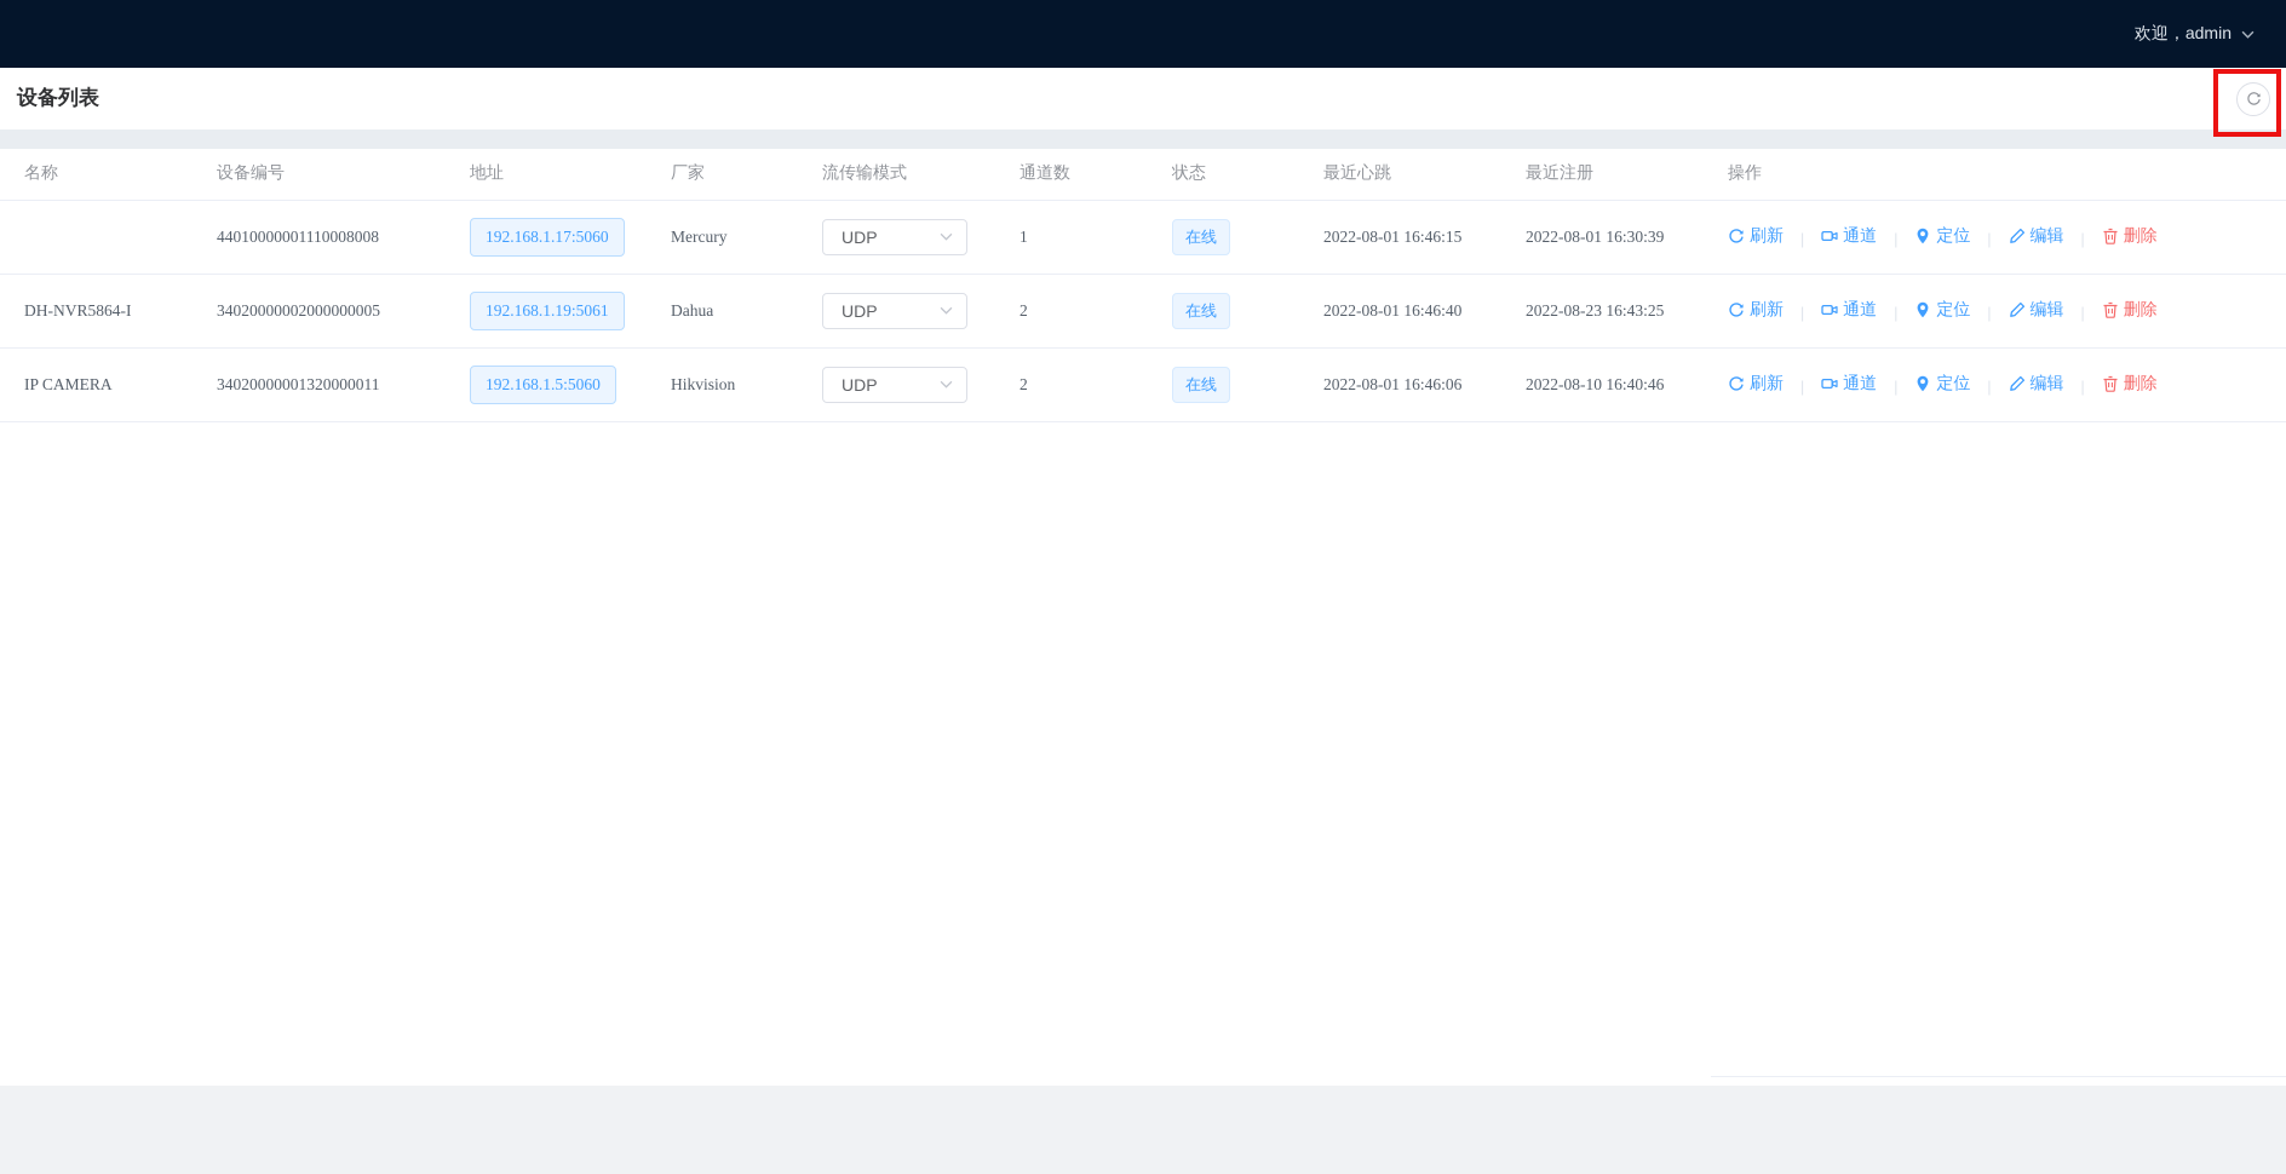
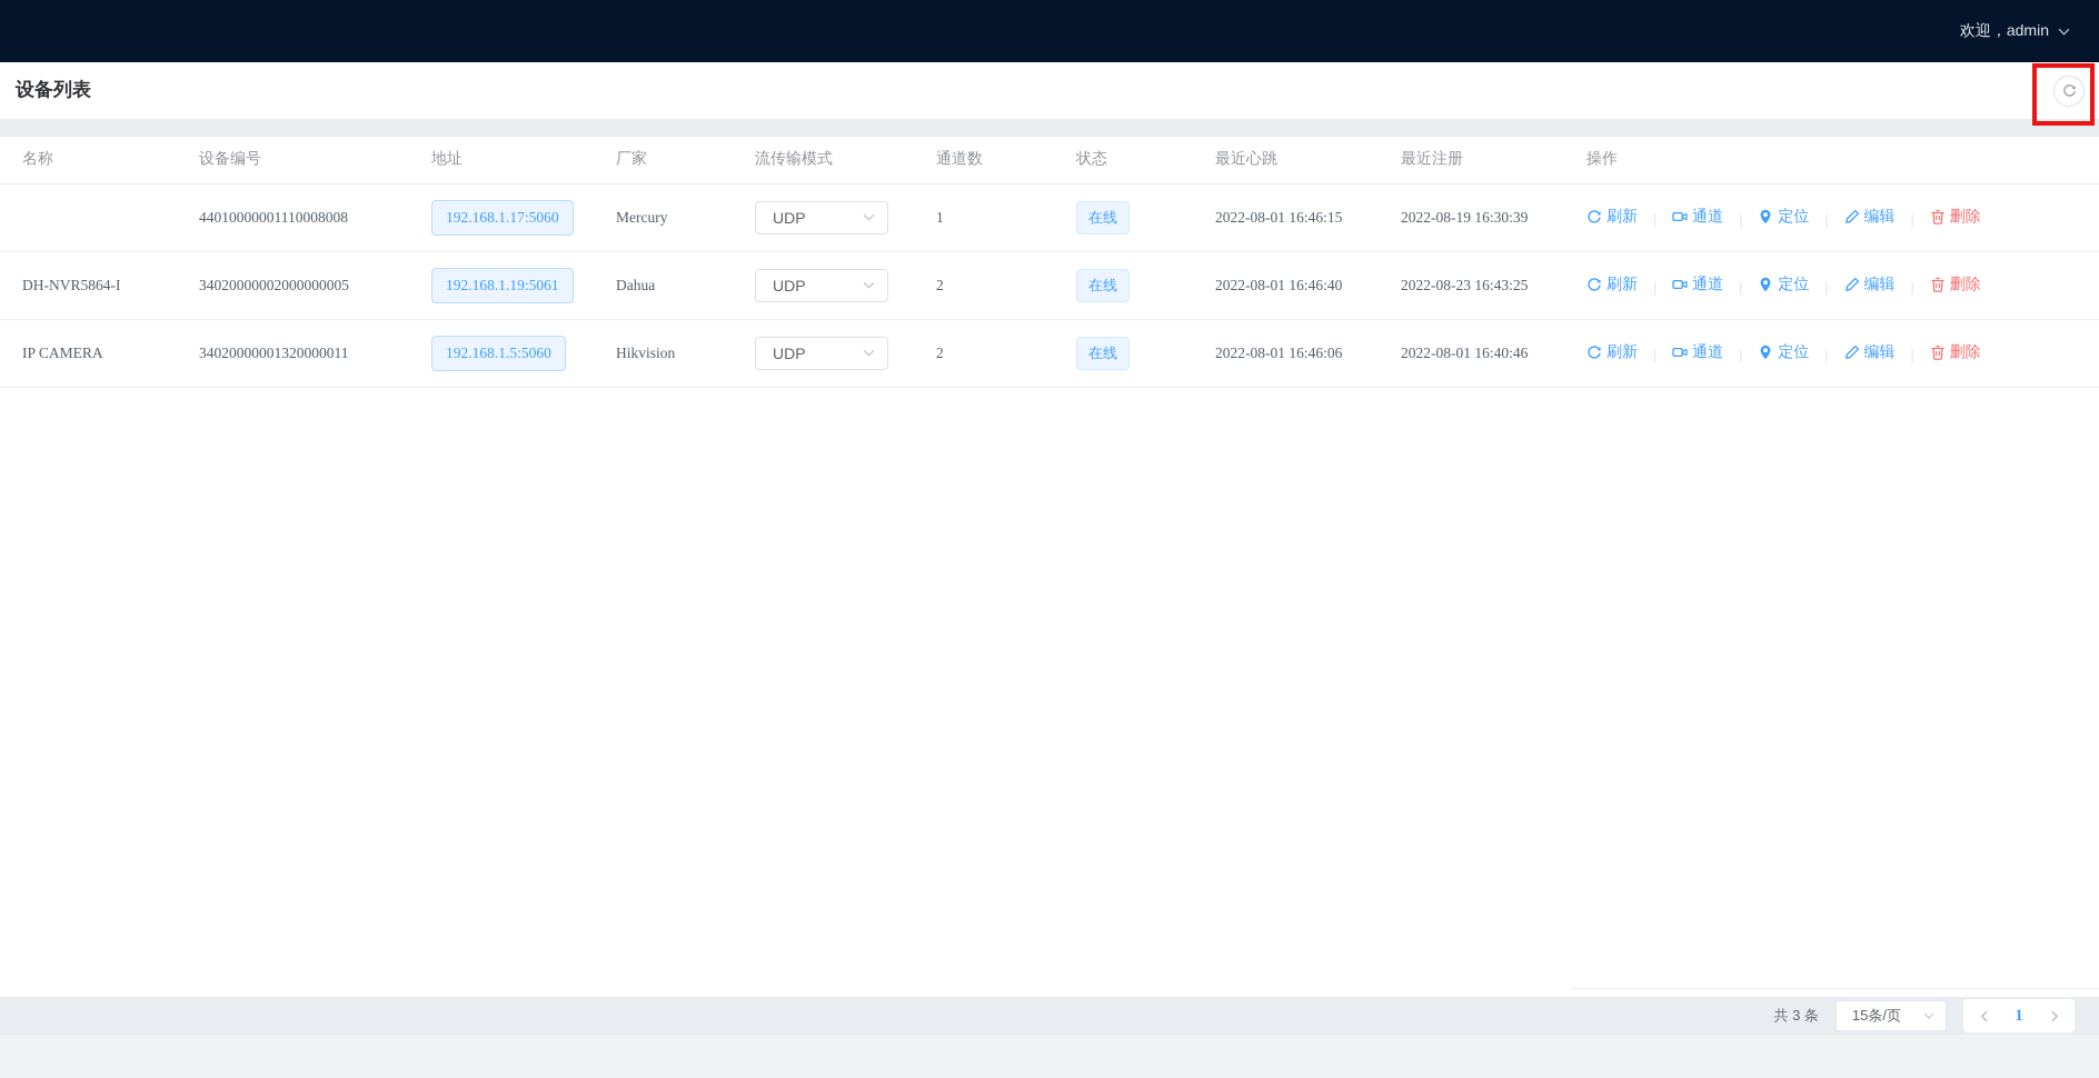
  欢迎，admin
  设备列表
  名称	设备编号	地址	厂家	流传输模式	通道数	状态	最近心跳	最近注册	操作
- 	44010000001110008008	192.168.1.17:5060	Mercury	UDP	1	在线	2022-08-01 16:46:15	2022-08-01 16:30:39	刷新 | 通道 定位 编辑 删除
+ 	44010000001110008008	192.168.1.17:5060	Mercury	UDP	1	在线	2022-08-01 16:46:15	2022-08-19 16:30:39	刷新 | 通道 定位 编辑 删除
  DH-NVR5864-I	34020000002000000005	192.168.1.19:5061	Dahua	UDP	2	在线	2022-08-01 16:46:40	2022-08-23 16:43:25	刷新 | 通道 定位 编辑 删除
- IP CAMERA	34020000001320000011	192.168.1.5:5060	Hikvision	UDP	2	在线	2022-08-01 16:46:06	2022-08-10 16:40:46	刷新 | 通道 定位 编辑 删除
+ IP CAMERA	34020000001320000011	192.168.1.5:5060	Hikvision	UDP	2	在线	2022-08-01 16:46:06	2022-08-01 16:40:46	刷新 | 通道 定位 编辑 删除
+ 共 3 条
+ 15条/页
+ 1
